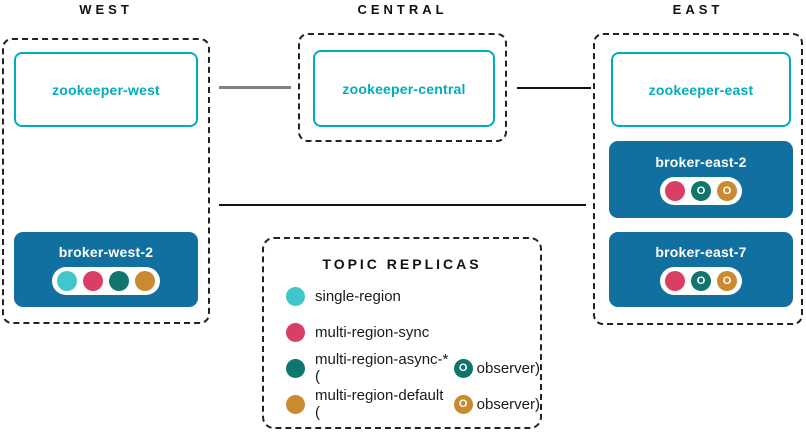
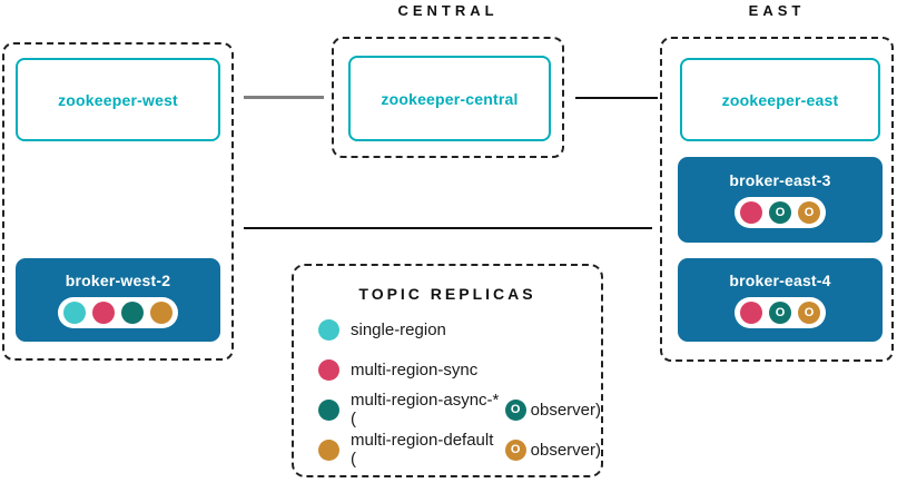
- WEST
  CENTRAL
  EAST
  zookeeper-west
  zookeeper-central
  zookeeper-east
  broker-west-2
- broker-east-2
+ broker-east-3
  O
  O
- broker-east-7
+ broker-east-4
  O
  O
  TOPIC REPLICAS
  single-region
  multi-region-sync
  multi-region-async-* (
  O
  observer)
  multi-region-default (
  O
  observer)
